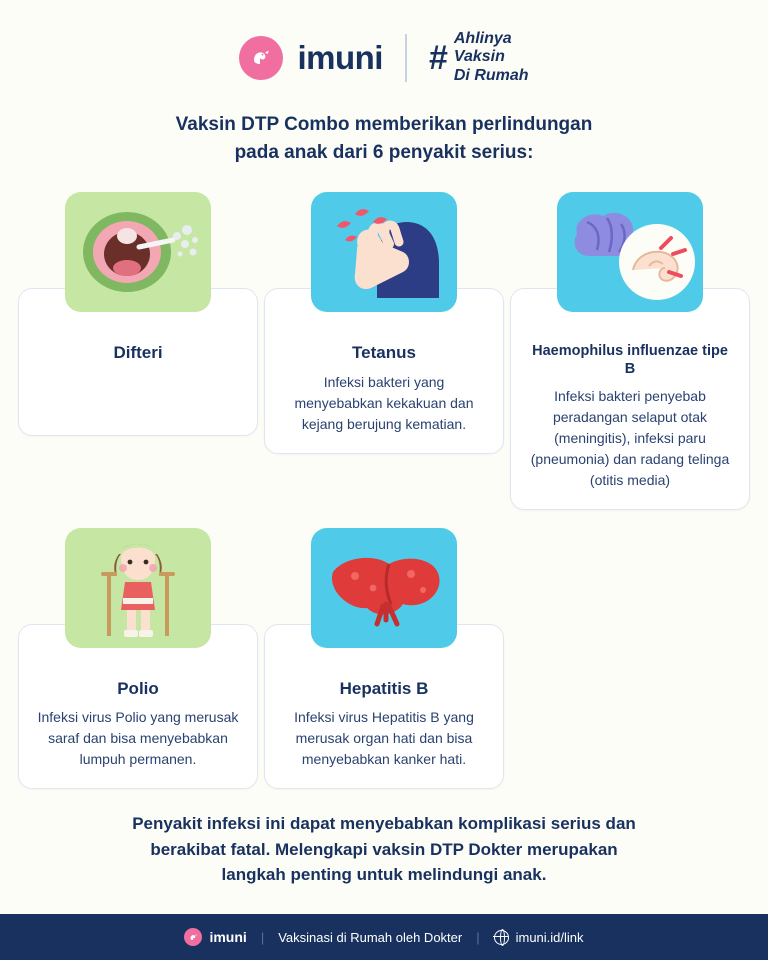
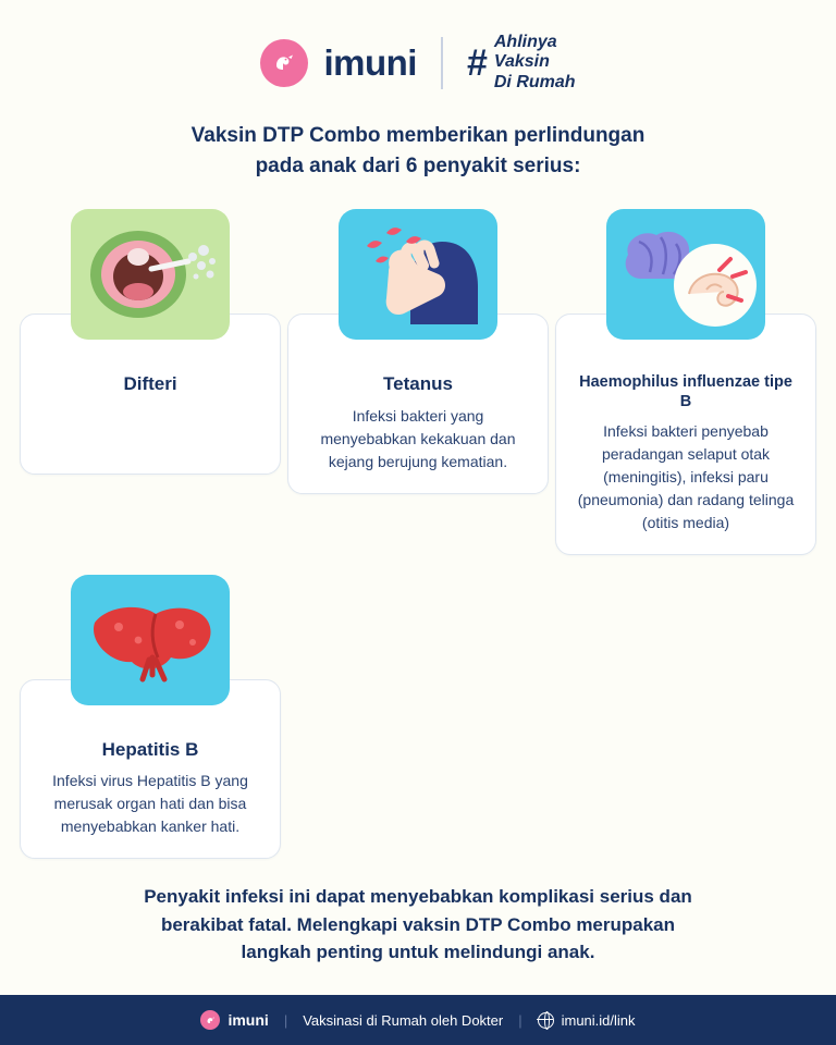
  imuni
  #
  Ahlinya
  Vaksin
  Di Rumah
  Vaksin DTP Combo memberikan perlindungan
  pada anak dari 6 penyakit serius:
  Difteri
  Tetanus
  Infeksi bakteri yang menyebabkan kekakuan dan kejang berujung kematian.
  Haemophilus influenzae tipe B
  Infeksi bakteri penyebab peradangan selaput otak (meningitis), infeksi paru (pneumonia) dan radang telinga (otitis media)
- Polio
- Infeksi virus Polio yang merusak saraf dan bisa menyebabkan lumpuh permanen.
  Hepatitis B
  Infeksi virus Hepatitis B yang merusak organ hati dan bisa menyebabkan kanker hati.
  Penyakit infeksi ini dapat menyebabkan komplikasi serius dan
- berakibat fatal. Melengkapi vaksin DTP Dokter merupakan
+ berakibat fatal. Melengkapi vaksin DTP Combo merupakan
  langkah penting untuk melindungi anak.
  imuni
  |
  Vaksinasi di Rumah oleh Dokter
  |
  imuni.id/link
